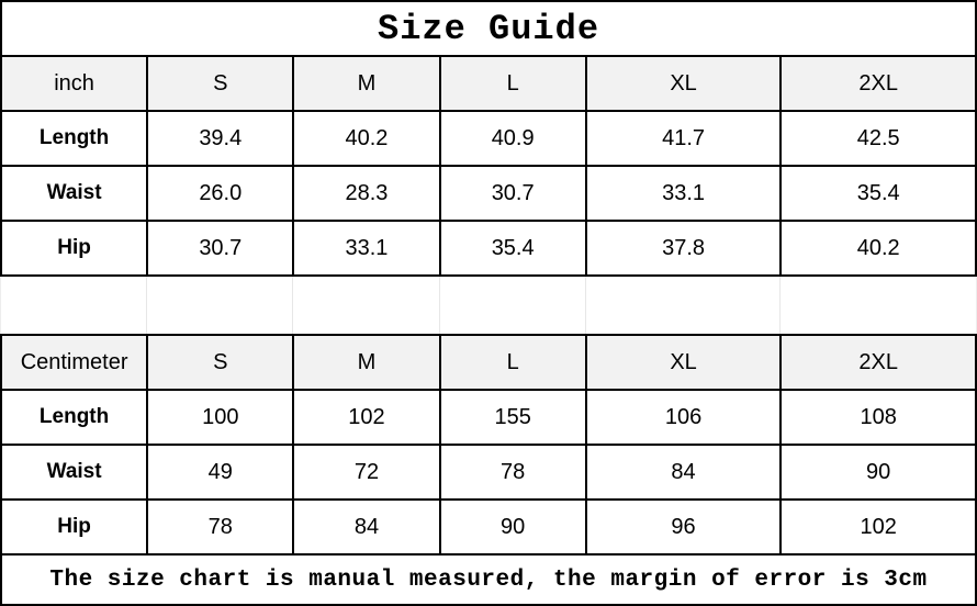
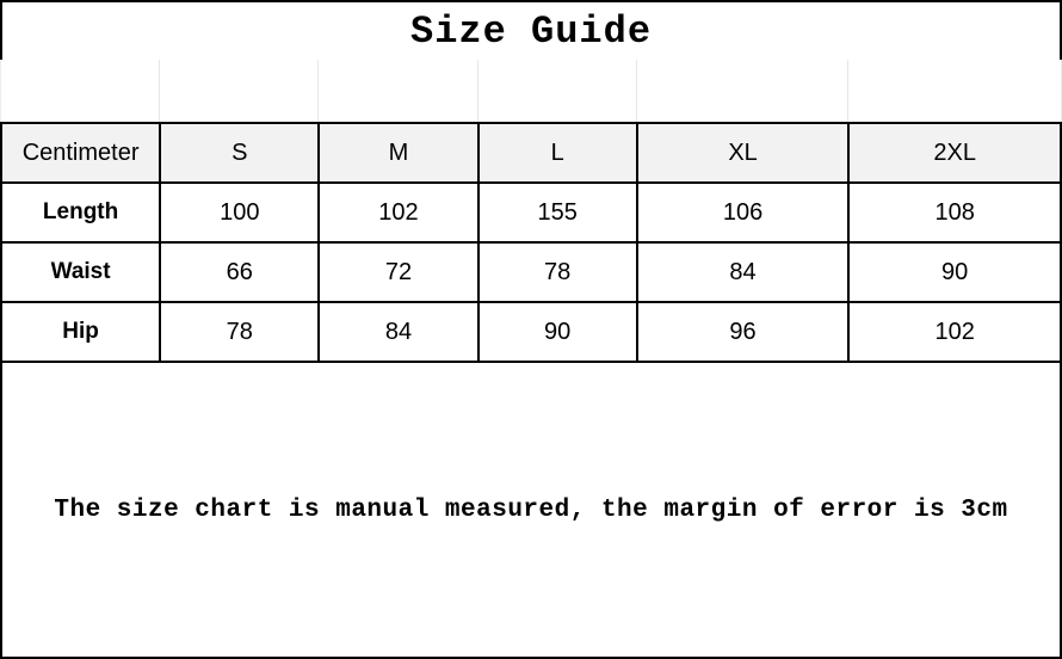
  Size Guide
- inch	S	M	L	XL	2XL
- Length	39.4	40.2	40.9	41.7	42.5
- Waist	26.0	28.3	30.7	33.1	35.4
- Hip	30.7	33.1	35.4	37.8	40.2
  Centimeter	S	M	L	XL	2XL
  Length	100	102	155	106	108
- Waist	49	72	78	84	90
+ Waist	66	72	78	84	90
  Hip	78	84	90	96	102
  The size chart is manual measured, the margin of error is 3cm
